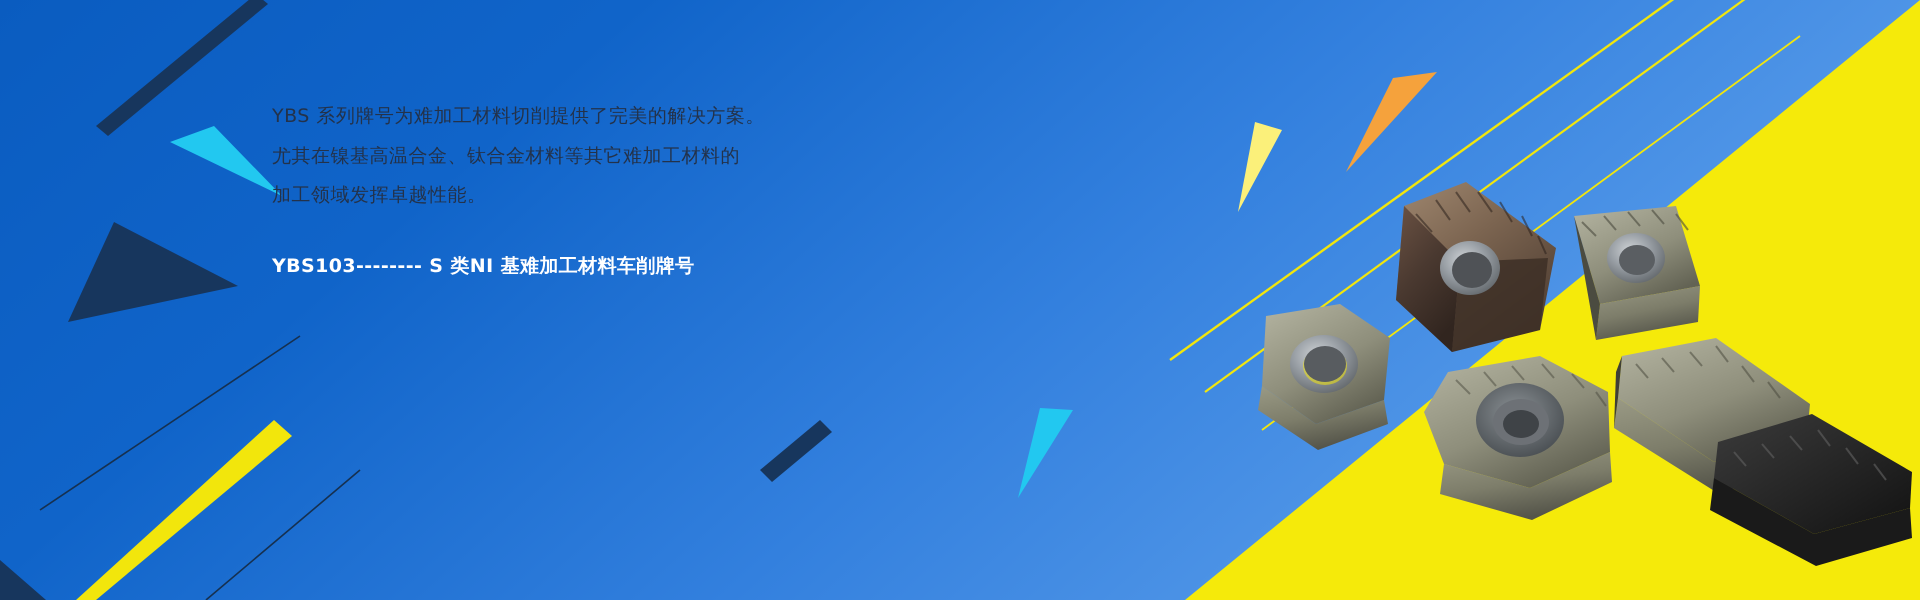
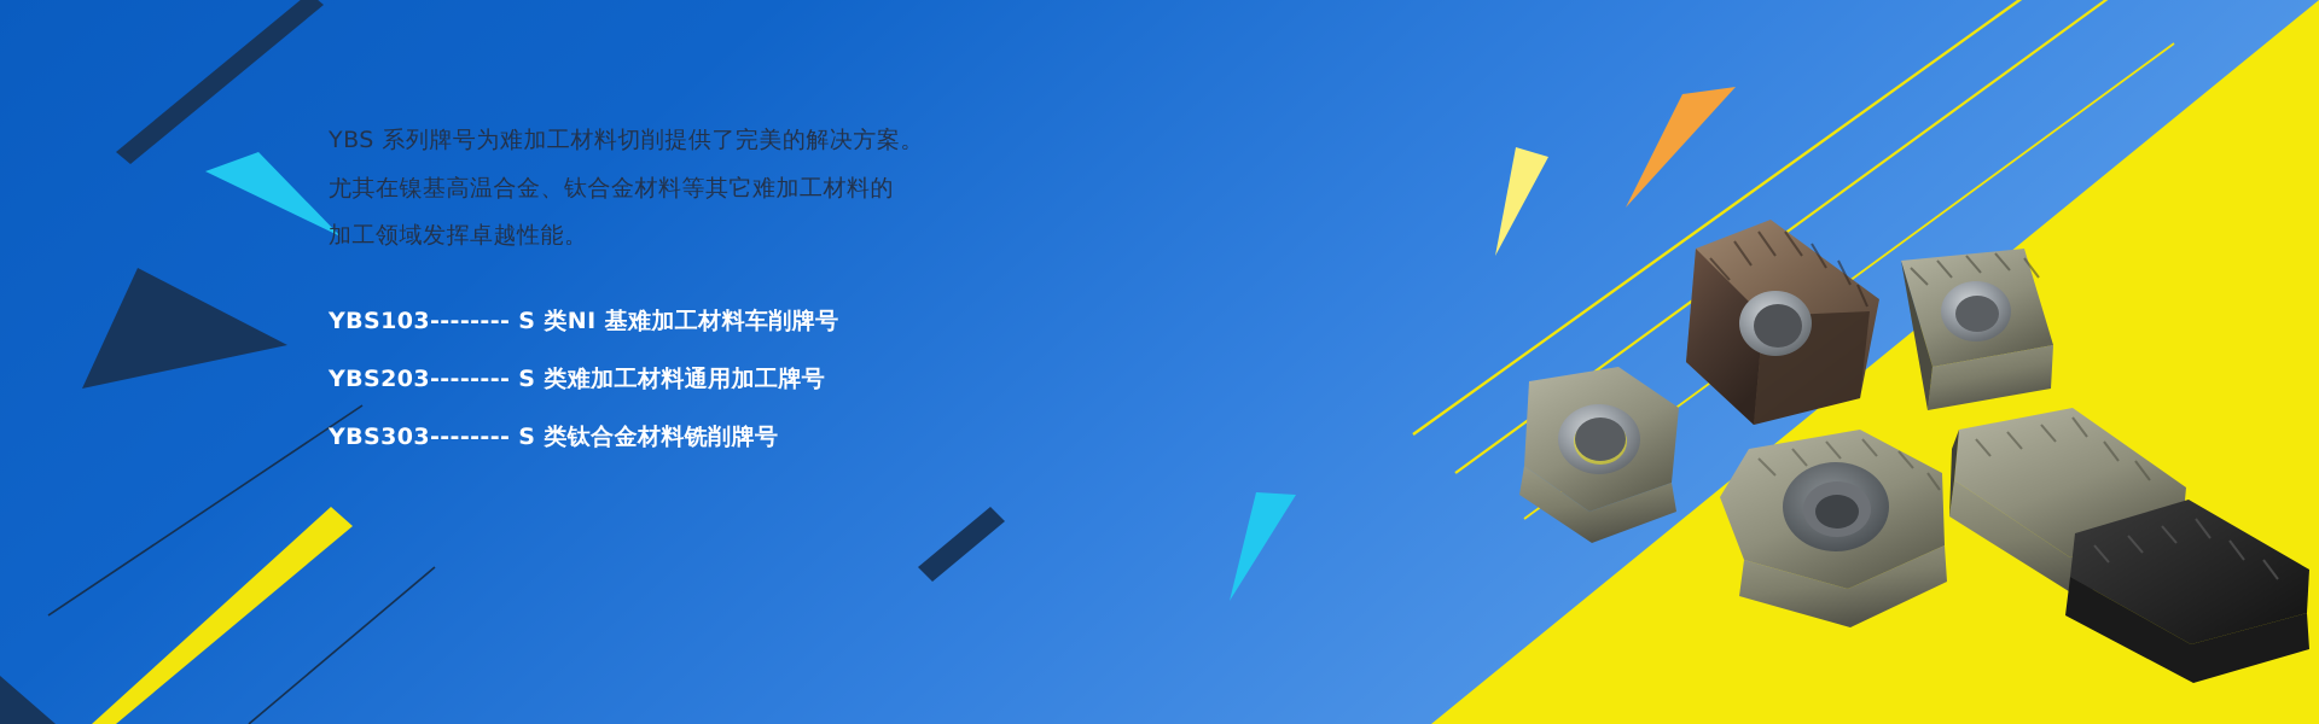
  YBS 系列牌号为难加工材料切削提供了完美的解决方案。
  尤其在镍基高温合金、钛合金材料等其它难加工材料的
  加工领域发挥卓越性能。
  YBS103-------- S 类NI 基难加工材料车削牌号
+ YBS203-------- S 类难加工材料通用加工牌号
+ YBS303-------- S 类钛合金材料铣削牌号
